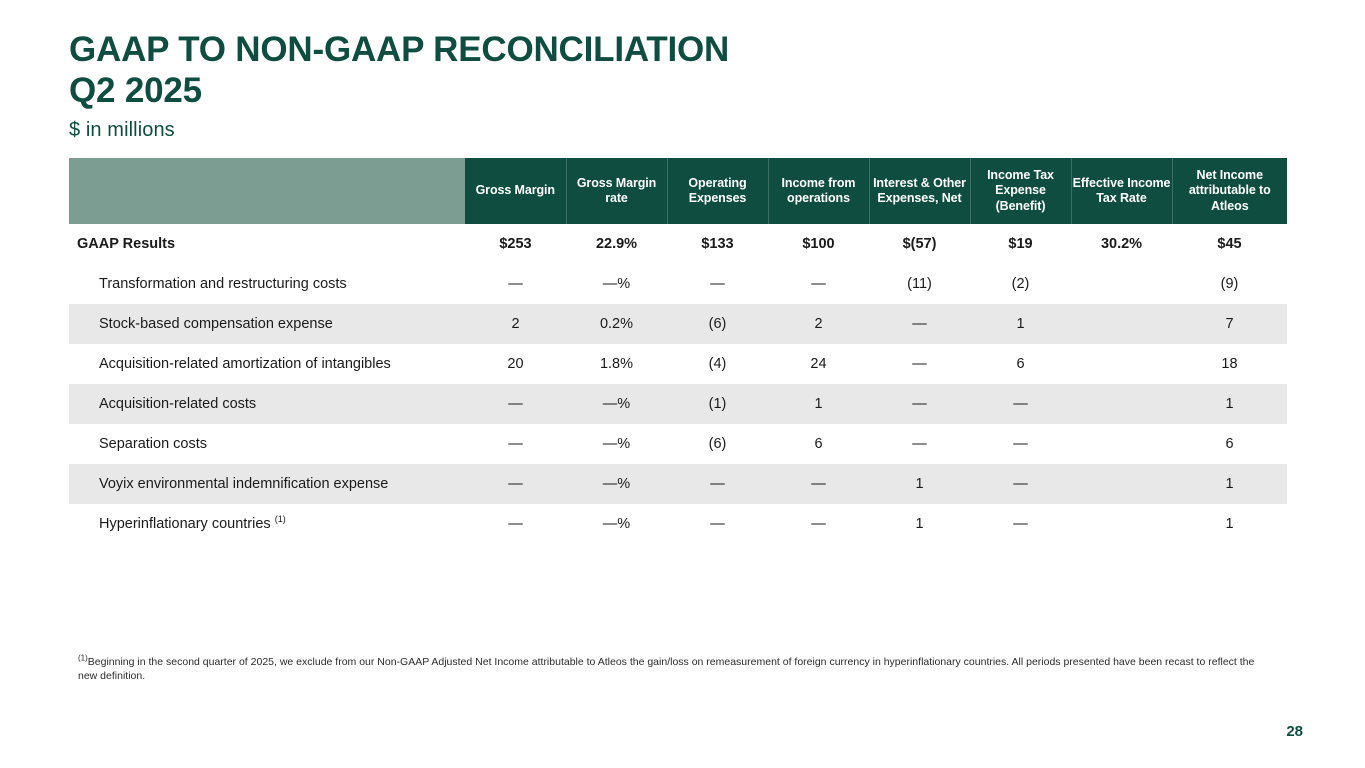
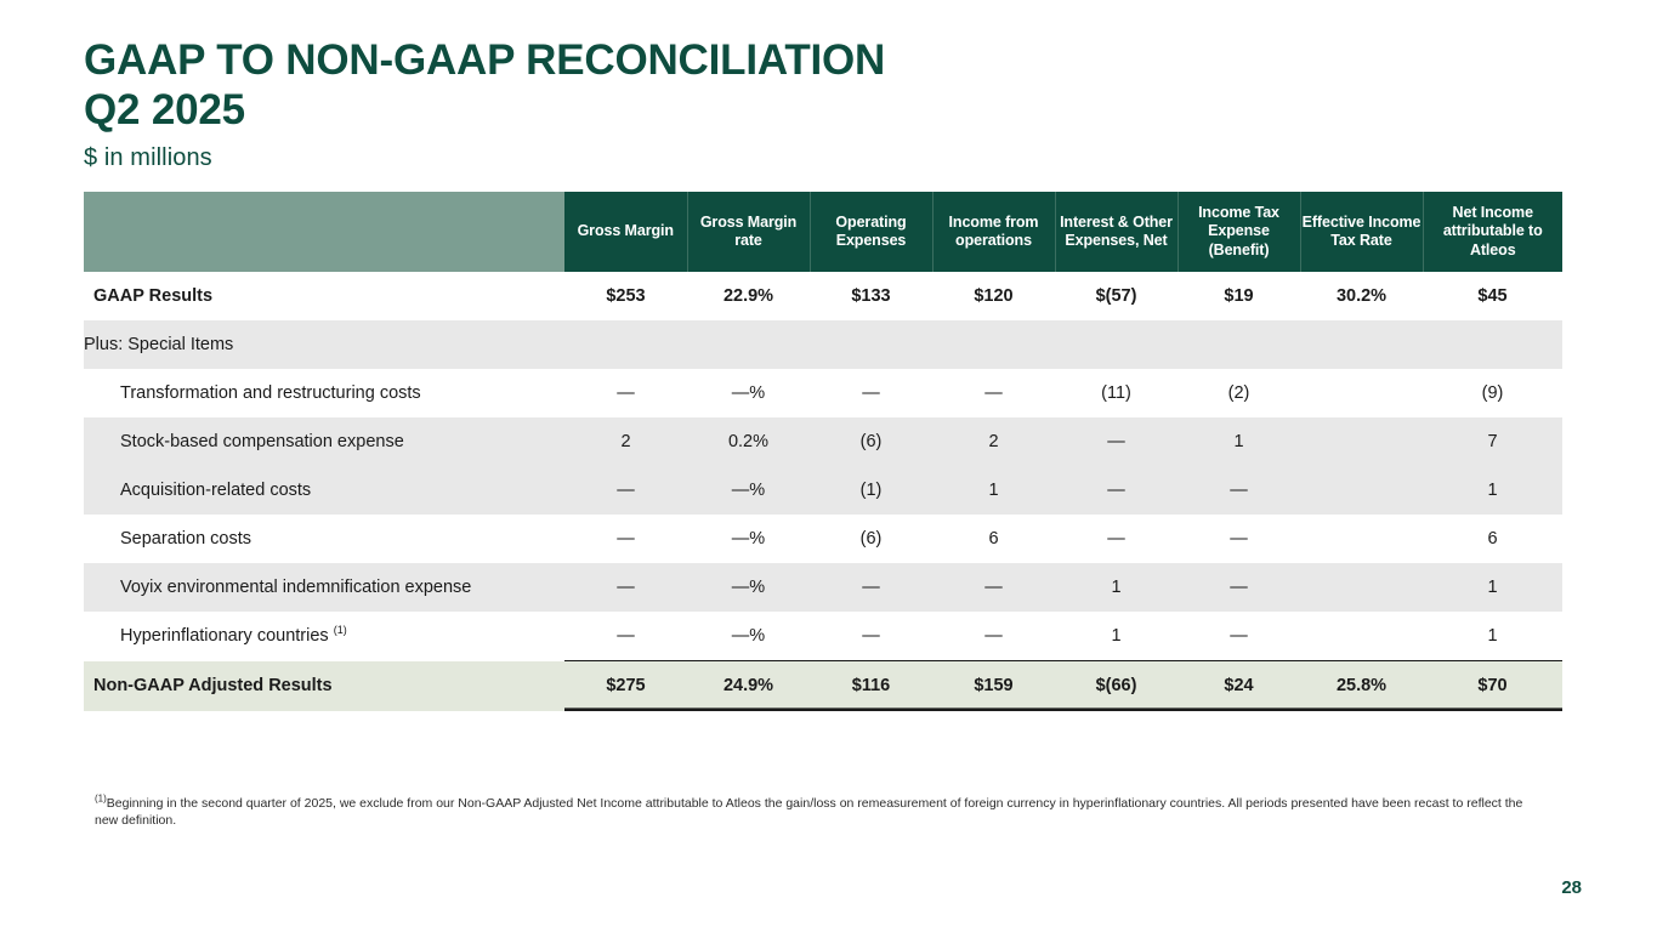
  GAAP TO NON-GAAP RECONCILIATION
  Q2 2025
  $ in millions
  	Gross Margin	Gross Margin rate	Operating Expenses	Income from operations	Interest & Other Expenses, Net	Income Tax Expense (Benefit)	Effective Income Tax Rate	Net Income attributable to Atleos
- GAAP Results	$253	22.9%	$133	$100	$(57)	$19	30.2%	$45
+ GAAP Results	$253	22.9%	$133	$120	$(57)	$19	30.2%	$45
+ Plus: Special Items
  Transformation and restructuring costs	—	—%	—	—	(11)	(2)		(9)
  Stock-based compensation expense	2	0.2%	(6)	2	—	1		7
- Acquisition-related amortization of intangibles	20	1.8%	(4)	24	—	6		18
  Acquisition-related costs	—	—%	(1)	1	—	—		1
  Separation costs	—	—%	(6)	6	—	—		6
  Voyix environmental indemnification expense	—	—%	—	—	1	—		1
  Hyperinflationary countries (1)	—	—%	—	—	1	—		1
+ Non-GAAP Adjusted Results	$275	24.9%	$116	$159	$(66)	$24	25.8%	$70
  (1)Beginning in the second quarter of 2025, we exclude from our Non-GAAP Adjusted Net Income attributable to Atleos the gain/loss on remeasurement of foreign currency in hyperinflationary countries. All periods presented have been recast to reflect the new definition.
  28
